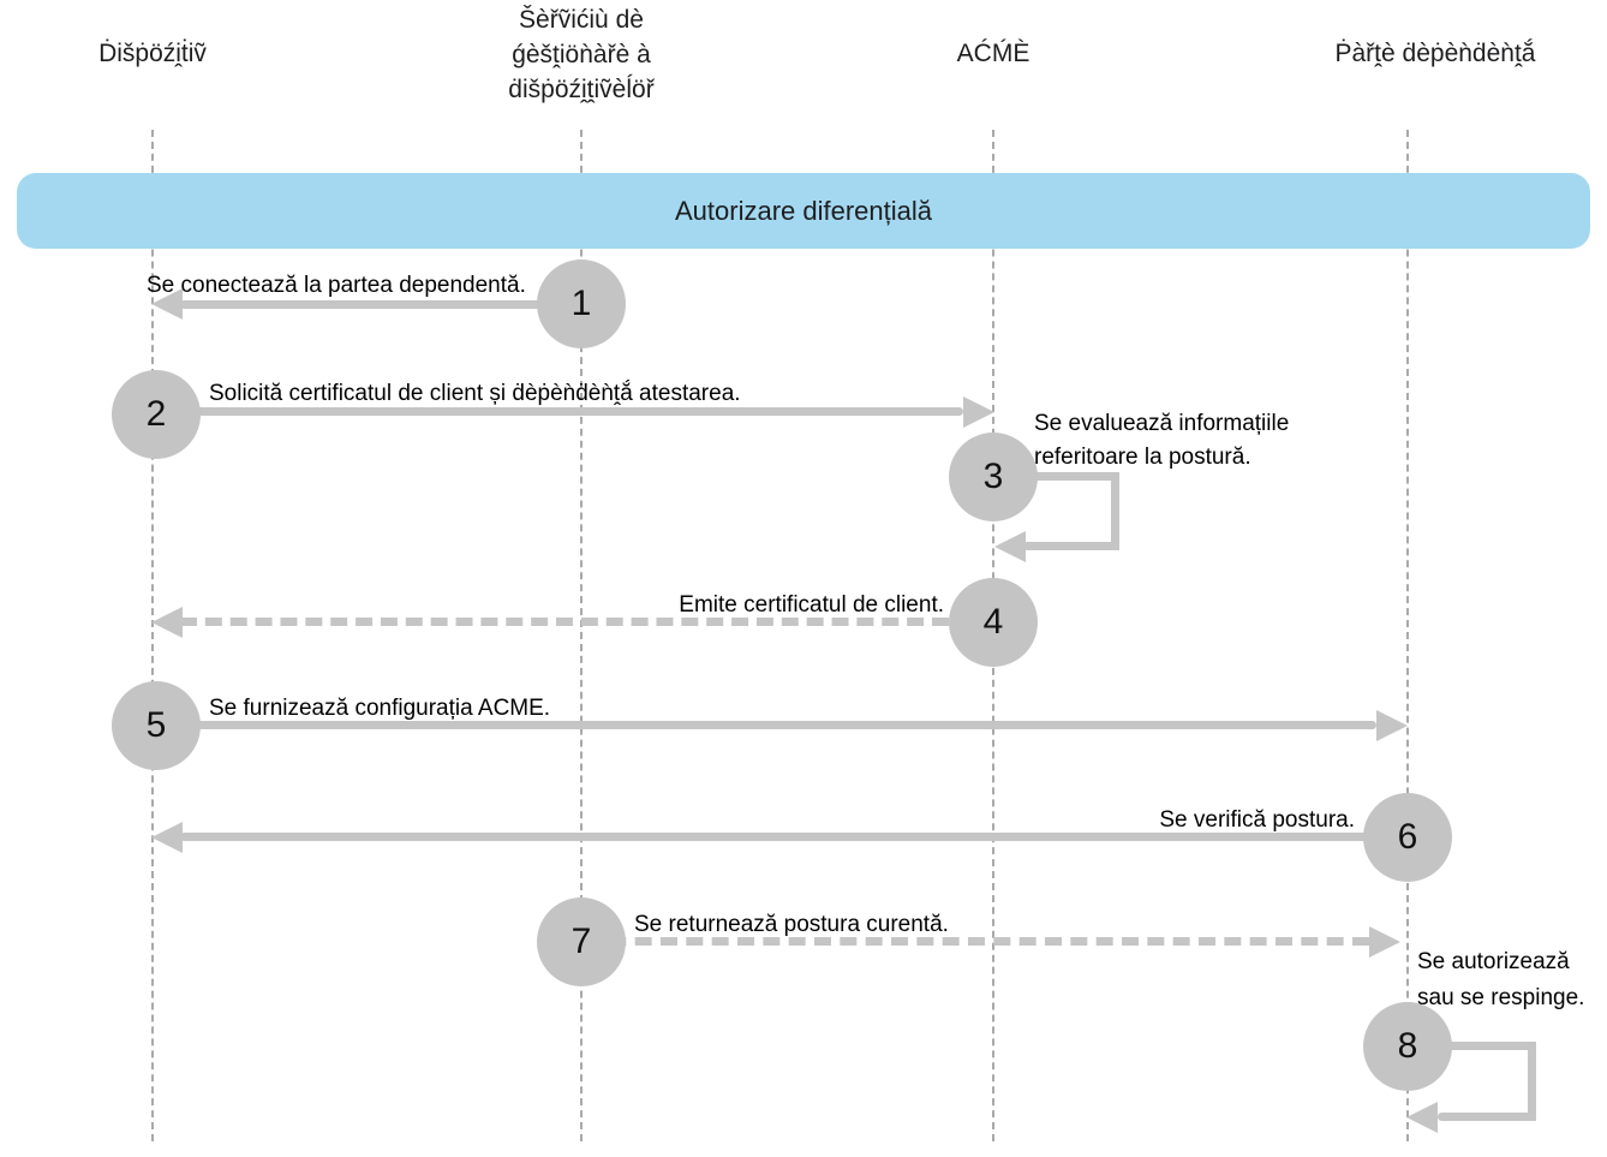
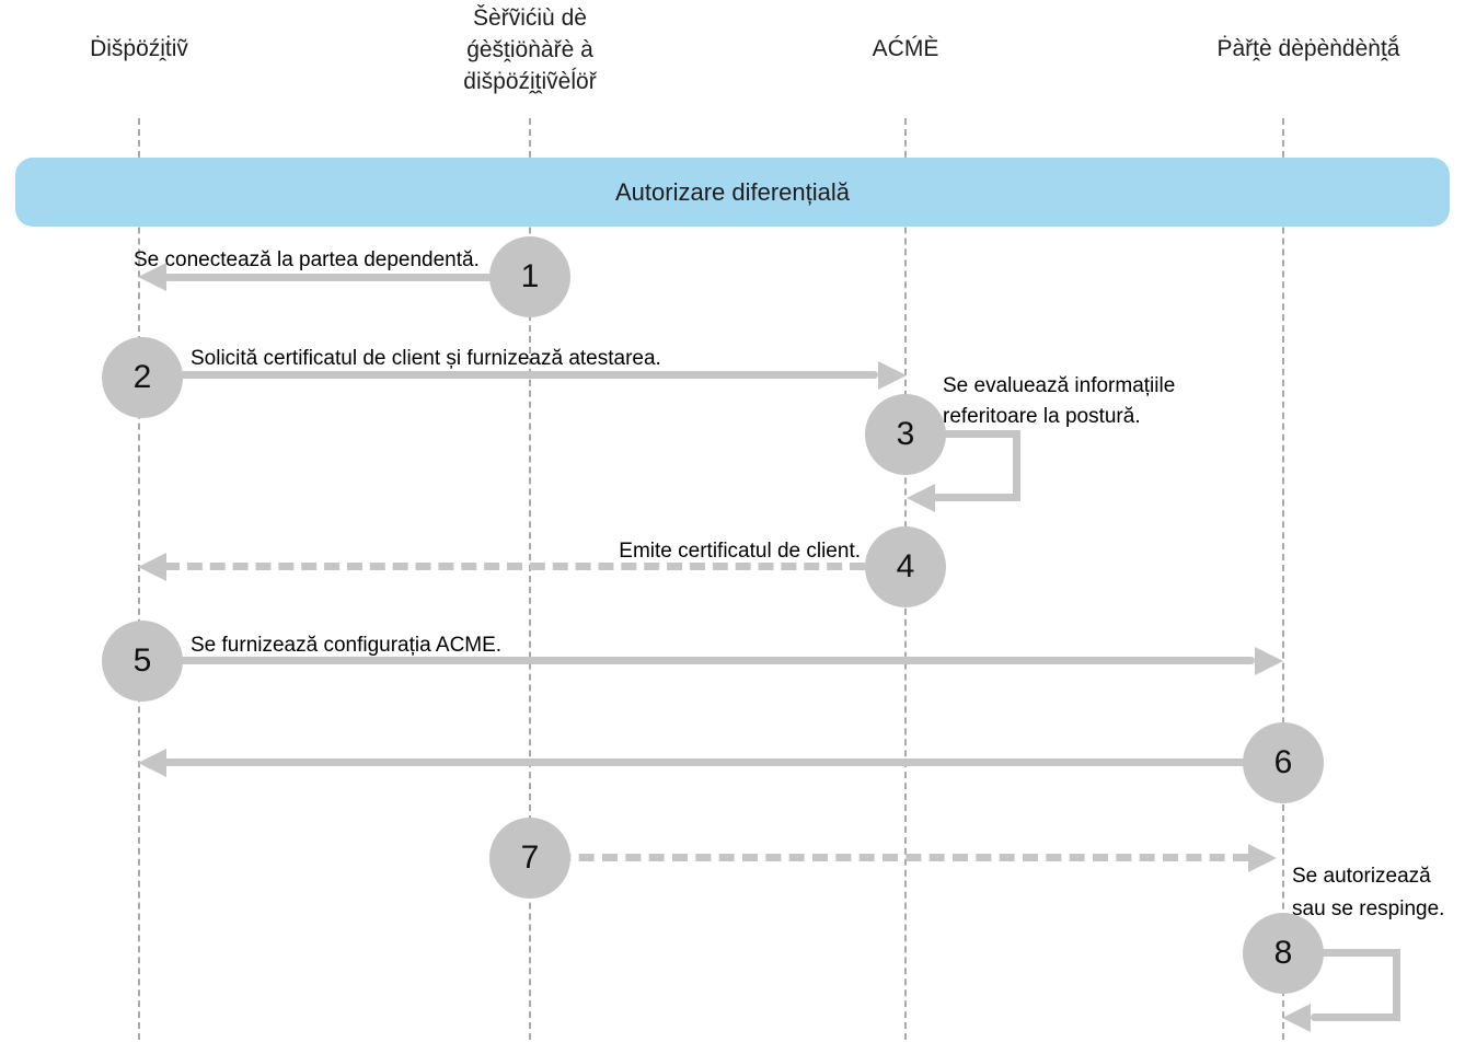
  Ḋišṗöźi̭ṫiṽ
  Šèřṽićiù dè
  ǵèšṱiöǹàřè à
  ḋišṗöźi̭ṱiṽèĺöř
  AĆḾÈ
  Ṗàřṱè ḋèṗèǹḋèǹṱắ
  Autorizare diferențială
  1
  Se conectează la partea dependentă.
  2
- Solicită certificatul de client și ḋèṗèǹḋèǹṱắ atestarea.
+ Solicită certificatul de client și furnizează atestarea.
  3
  Se evaluează informațiile
  referitoare la postură.
  4
  Emite certificatul de client.
  5
  Se furnizează configurația ACME.
  6
- Se verifică postura.
  7
- Se returnează postura curentă.
  8
  Se autorizează
  sau se respinge.
